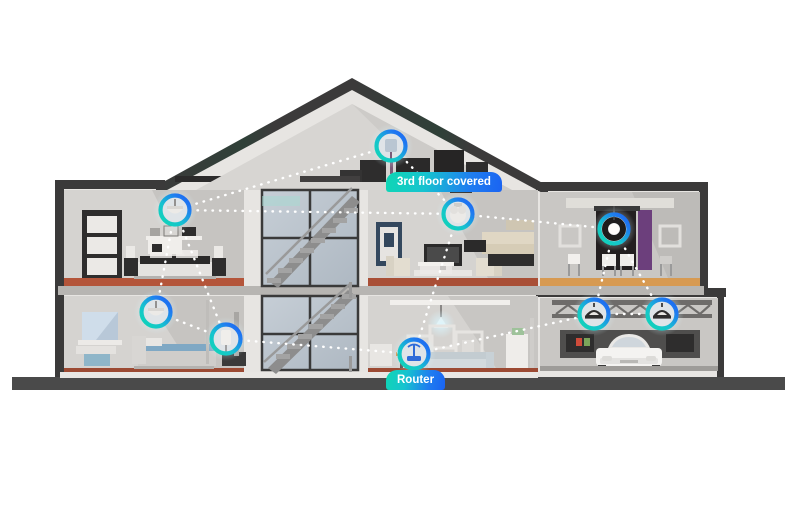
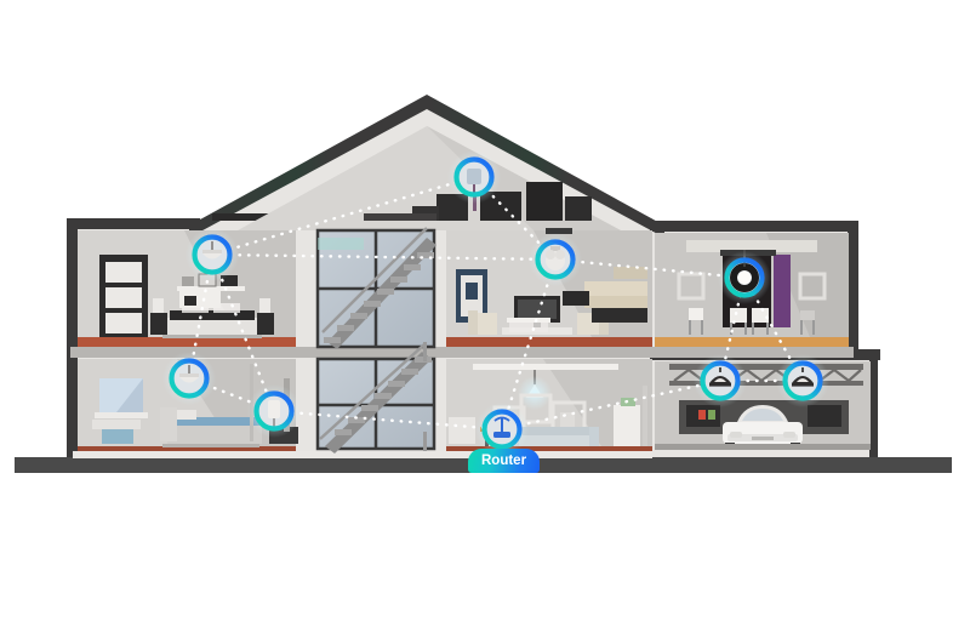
- 3rd floor covered
  Router
